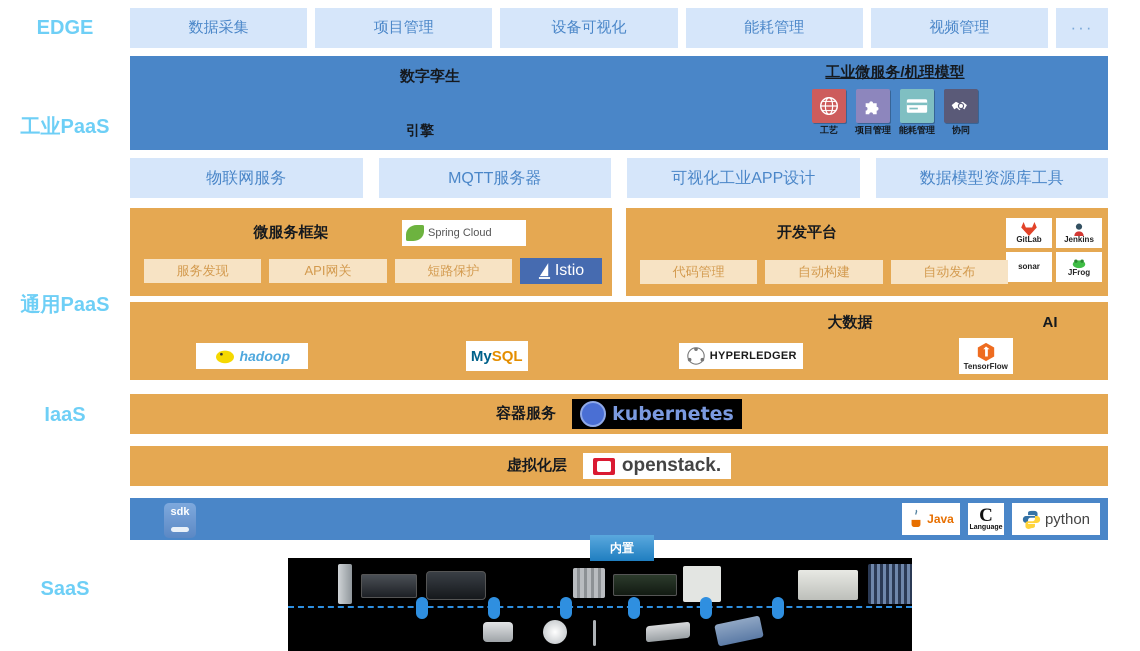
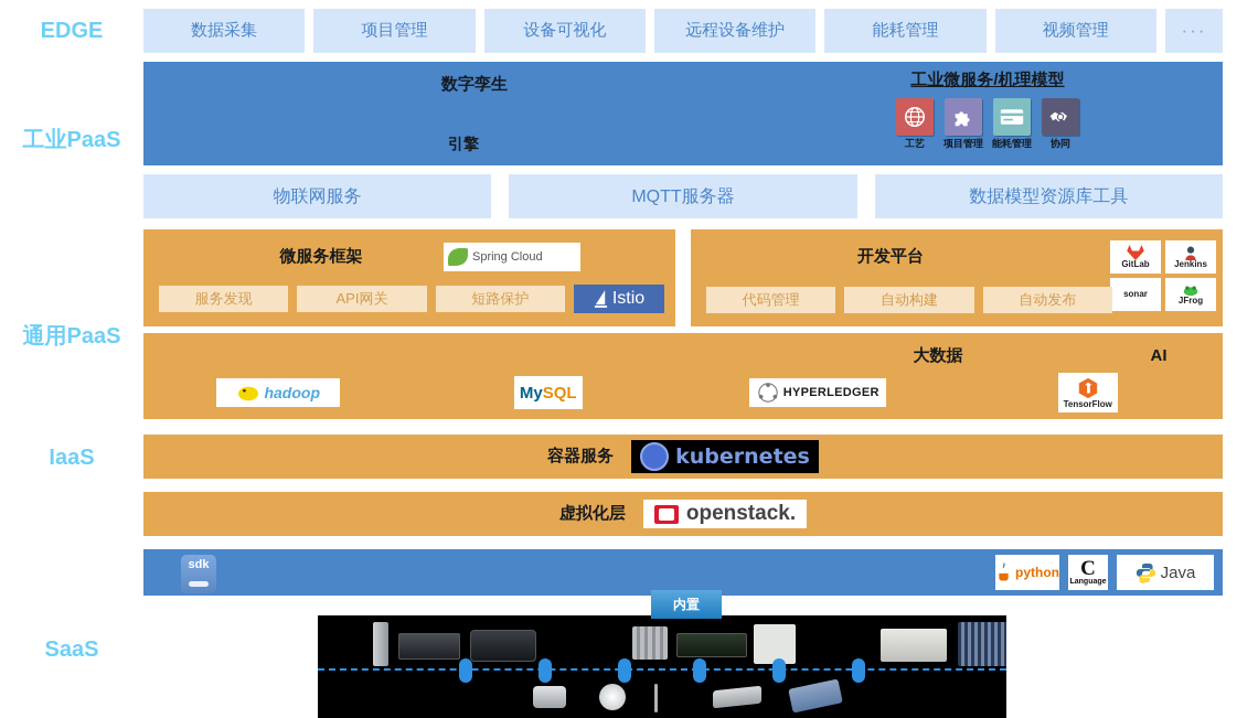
  EDGE
  工业PaaS
  通用PaaS
  IaaS
  SaaS
  数据采集
  项目管理
  设备可视化
+ 远程设备维护
  能耗管理
  视频管理
  ···
  数字孪生
  引擎
  工业微服务/机理模型
  工艺
  项目管理
  能耗管理
  协同
  物联网服务
  MQTT服务器
- 可视化工业APP设计
  数据模型资源库工具
  微服务框架
  Spring Cloud
  服务发现
  API网关
  短路保护
  Istio
  开发平台
  GitLab
  Jenkins
  sonar
  JFrog
  代码管理
  自动构建
  自动发布
  大数据
  AI
  hadoop
  My
  SQL
  HYPERLEDGER
  TensorFlow
  容器服务
  kubernetes
  虚拟化层
  openstack.
  sdk
- Java
+ python
  C
- python
+ Java
  内置
